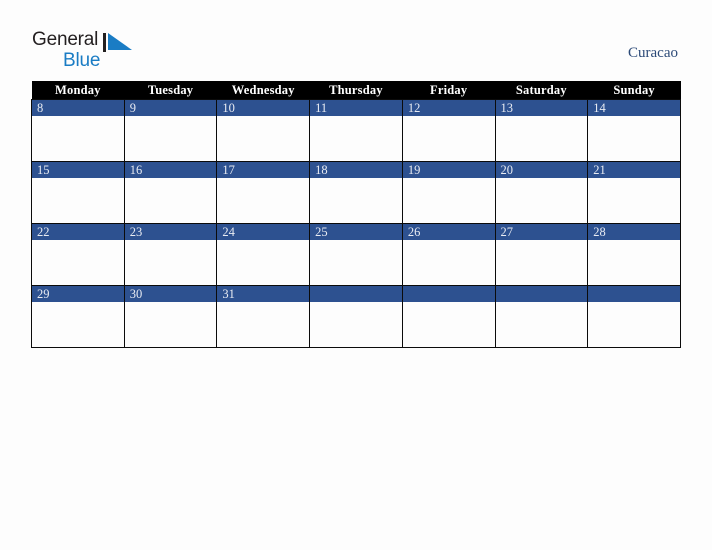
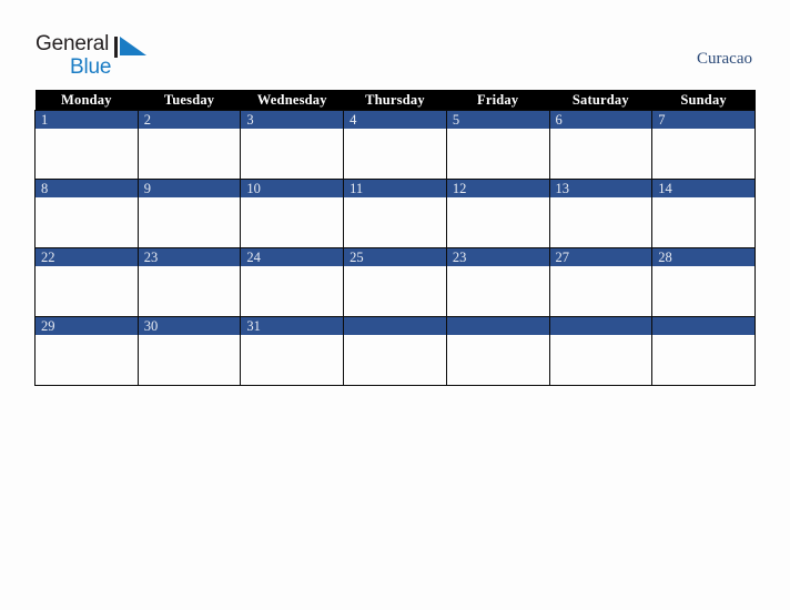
  General
  Blue
  Curacao
  Monday	Tuesday	Wednesday	Thursday	Friday	Saturday	Sunday
+ 1	2	3	4	5	6	7
  8	9	10	11	12	13	14
- 15	16	17	18	19	20	21
- 22	23	24	25	26	27	28
+ 22	23	24	25	23	27	28
  29	30	31
